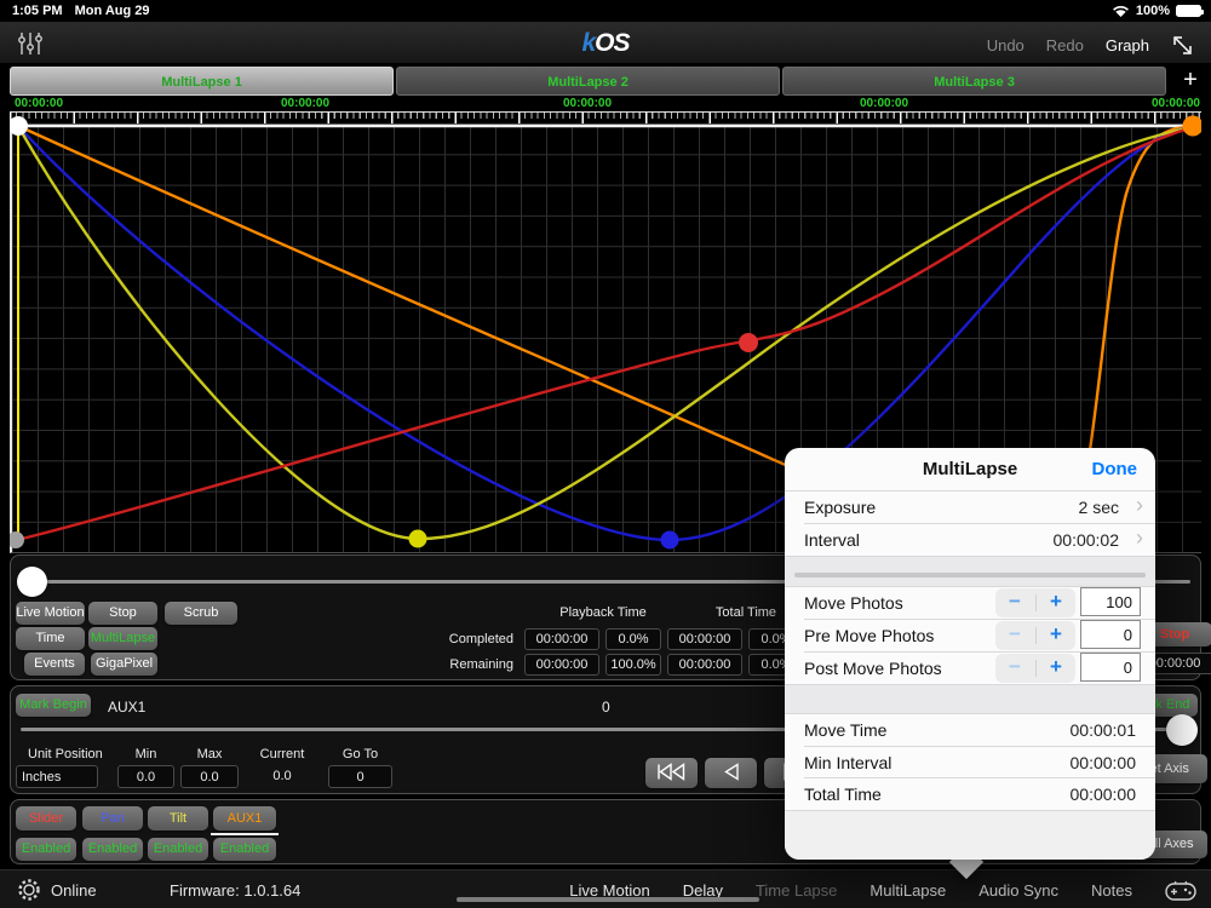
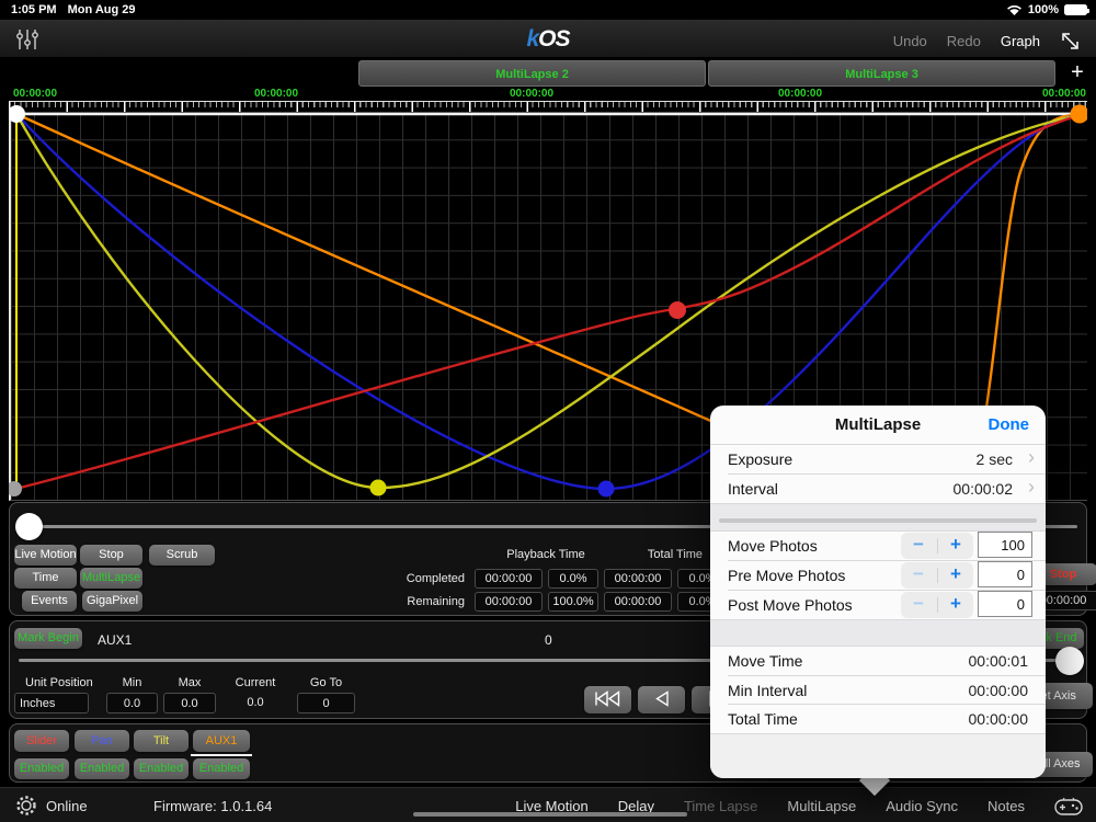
  1:05 PM
  Mon Aug 29
  100%
  kOS
  Undo
  Redo
  Graph
- MultiLapse 1
  MultiLapse 2
  MultiLapse 3
  +
  00:00:00
  00:00:00
  00:00:00
  00:00:00
  00:00:00
  Live Motion
  Scrub
  MultiLapse
  Events
  GigaPixel
  Playback Time
  Total Time
  Completed
  00:00:00
  0.0%
  00:00:00
  0.0
  Remaining
  00:00:00
  100.0%
  00:00:00
  0.0
  Stop
  0:00:00
  Mark Begin
  AUX1
  0
  Unit Position
  Min
  Max
  Current
  Go To
  Inches
  0.0
  0.0
  0.0
  0
  t Axis
  Slider
  Pan
  Tilt
  AUX1
  Enabled
  Enabled
  Enabled
  Enabled
  ll Axes
  Online
  Firmware: 1.0.1.64
  Live Motion
  Delay
  Time Lapse
  MultiLapse
  Audio Sync
  Notes
  MultiLapse
  Done
  Exposure
  2 sec
  ›
  Interval
  00:00:02
  ›
  Move Photos
  −
  +
  100
  Pre Move Photos
  −
  +
  0
  Post Move Photos
  −
  +
  0
  Move Time
  00:00:01
  Min Interval
  00:00:00
  Total Time
  00:00:00
